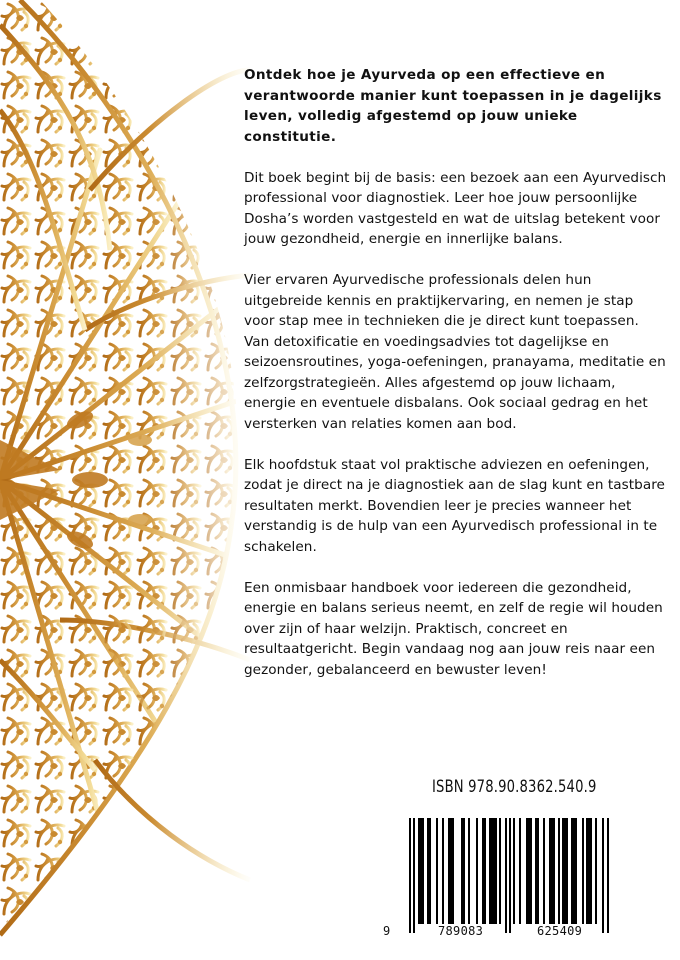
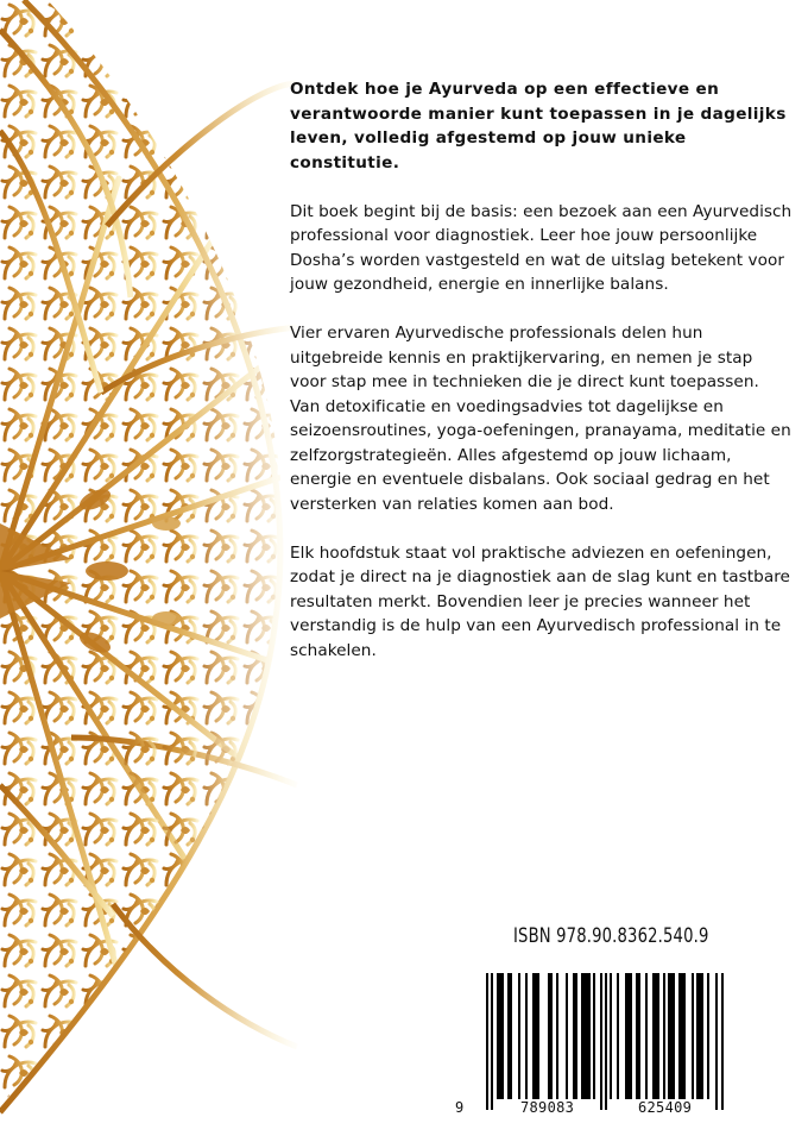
  Ontdek hoe je Ayurveda op een effectieve en verantwoorde manier kunt toepassen in je dagelijks leven, volledig afgestemd op jouw unieke constitutie.
  Dit boek begint bij de basis: een bezoek aan een Ayurvedisch professional voor diagnostiek. Leer hoe jouw persoonlijke Dosha’s worden vastgesteld en wat de uitslag betekent voor jouw gezondheid, energie en innerlijke balans.
  Vier ervaren Ayurvedische professionals delen hun uitgebreide kennis en praktijkervaring, en nemen je stap voor stap mee in technieken die je direct kunt toepassen. Van detoxificatie en voedingsadvies tot dagelijkse en seizoensroutines, yoga-oefeningen, pranayama, meditatie en zelfzorgstrategieën. Alles afgestemd op jouw lichaam, energie en eventuele disbalans. Ook sociaal gedrag en het versterken van relaties komen aan bod.
  Elk hoofdstuk staat vol praktische adviezen en oefeningen, zodat je direct na je diagnostiek aan de slag kunt en tastbare resultaten merkt. Bovendien leer je precies wanneer het verstandig is de hulp van een Ayurvedisch professional in te schakelen.
- Een onmisbaar handboek voor iedereen die gezondheid, energie en balans serieus neemt, en zelf de regie wil houden over zijn of haar welzijn. Praktisch, concreet en resultaatgericht. Begin vandaag nog aan jouw reis naar een gezonder, gebalanceerd en bewuster leven!
  ISBN 978.90.8362.540.9
  9
  789083
  625409
